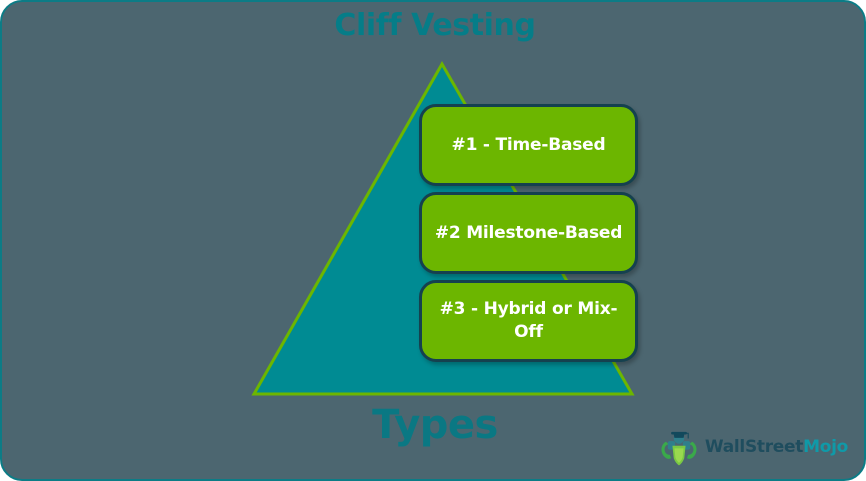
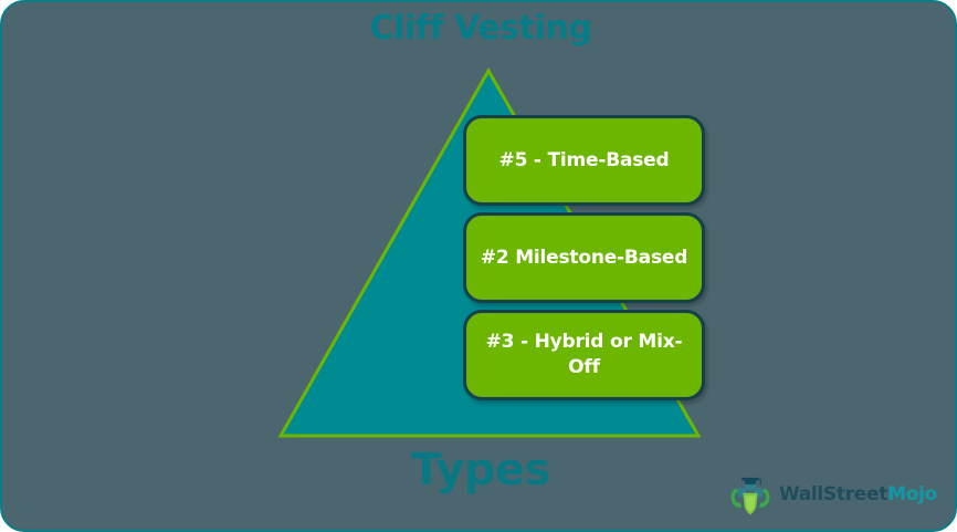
  Cliff Vesting
- #1 - Time-Based
+ #5 - Time-Based
  #2 Milestone-Based
  #3 - Hybrid or Mix-Off
  Types
  WallStreetMojo
